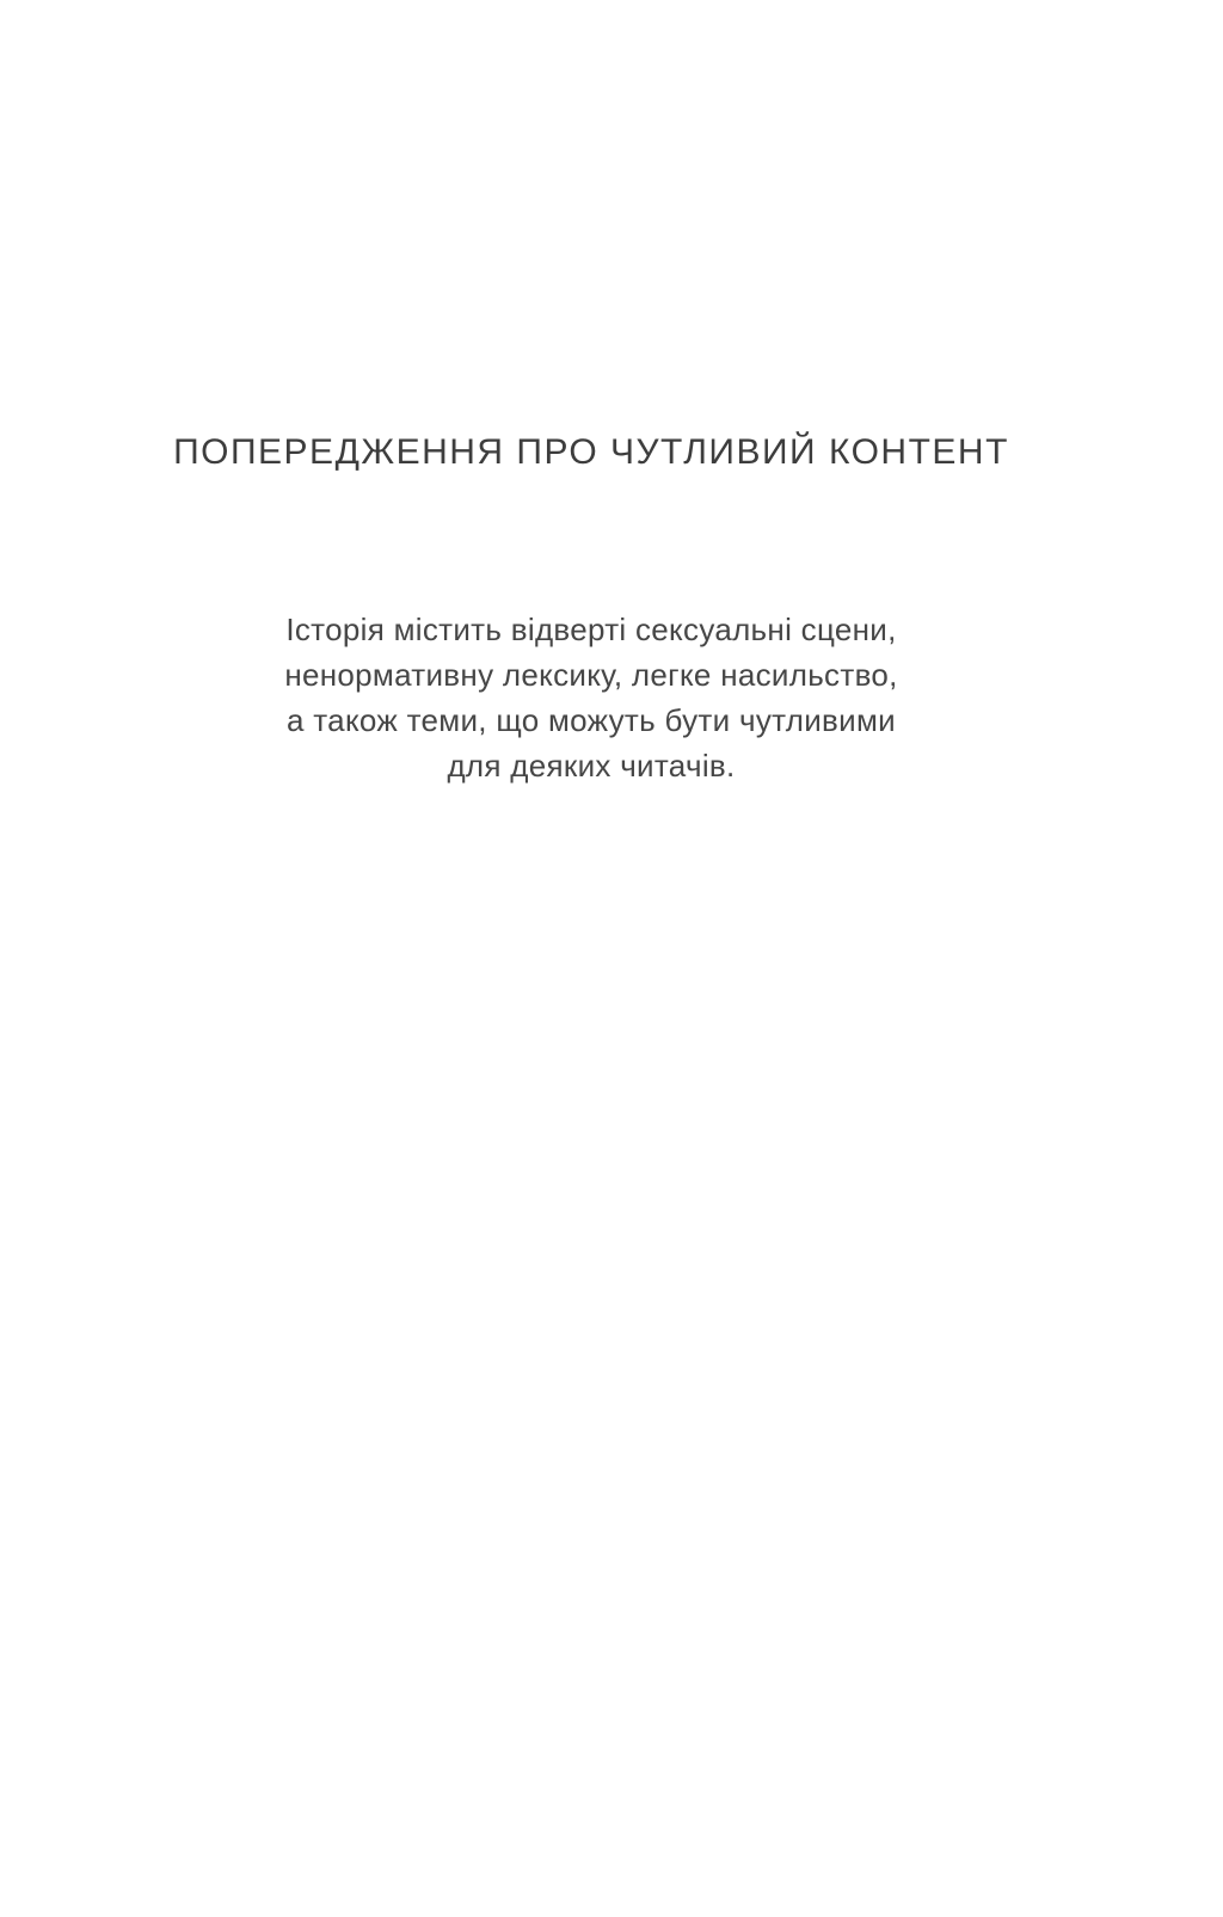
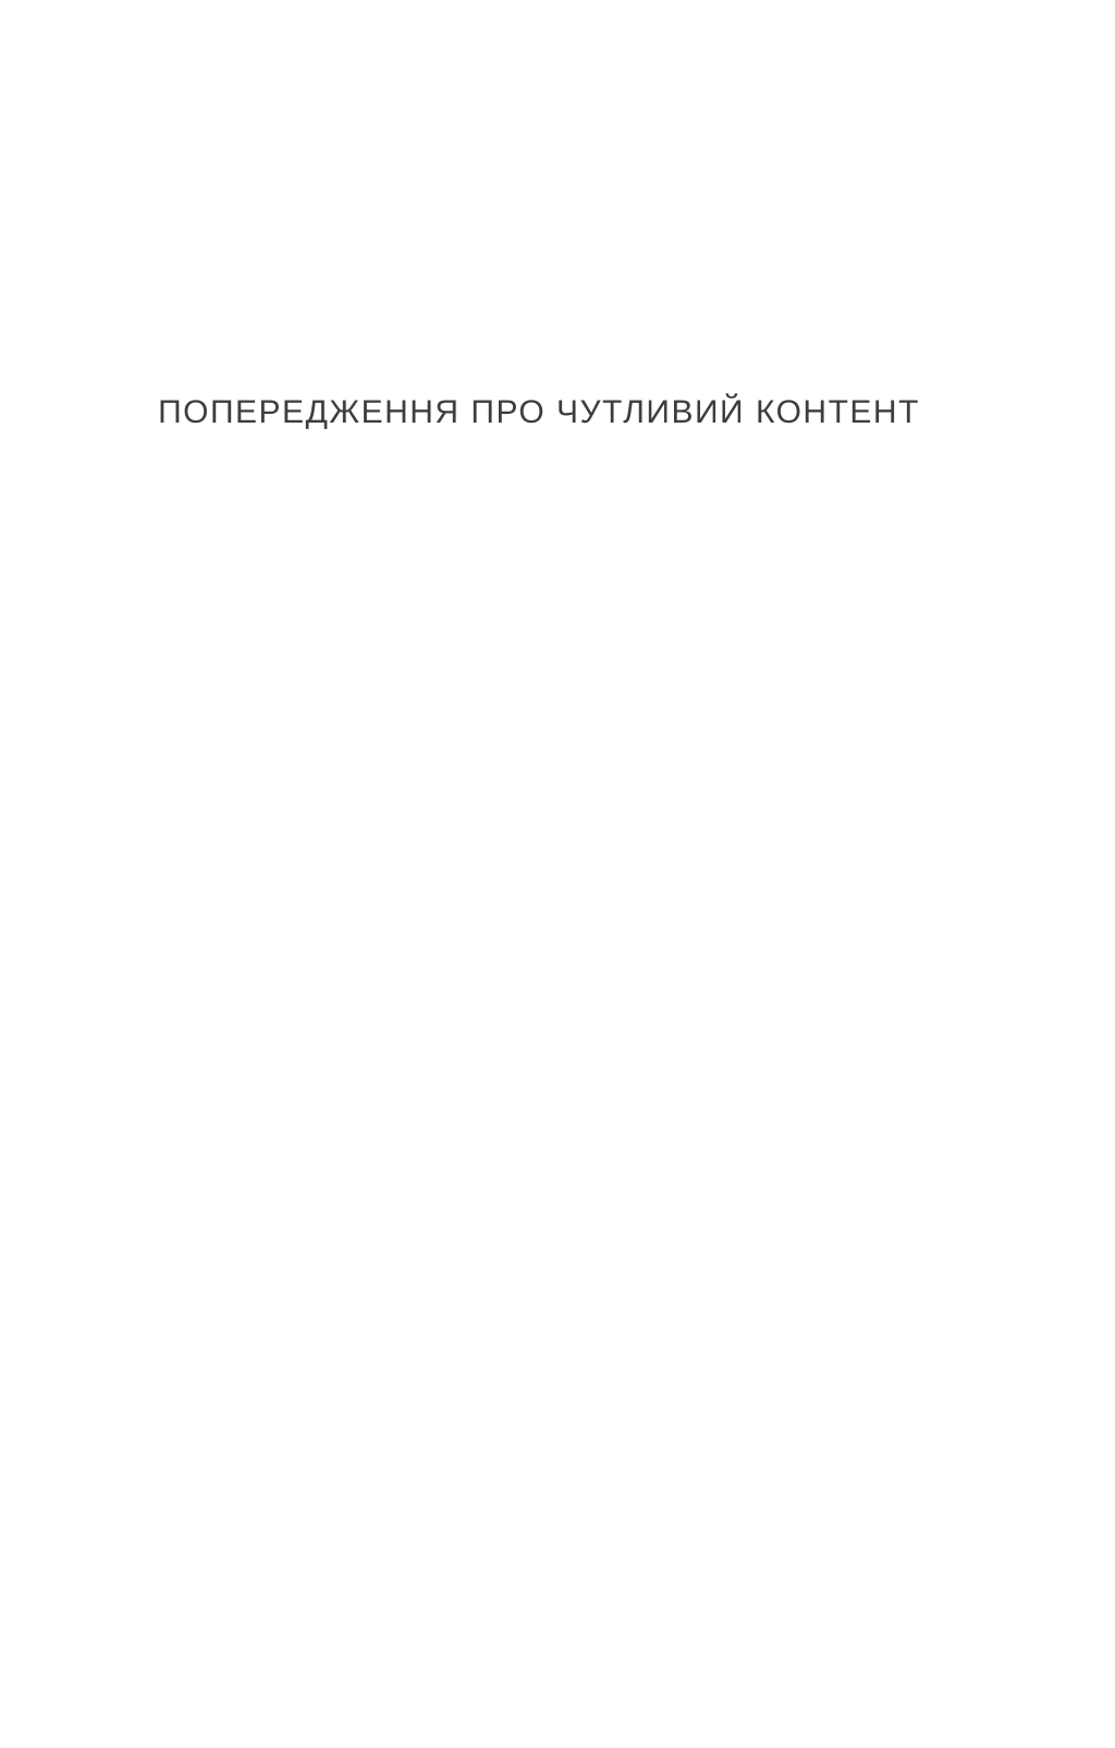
  ПОПЕРЕДЖЕННЯ ПРО ЧУТЛИВИЙ КОНТЕНТ
- Історія містить відверті сексуальні сцени,
- ненормативну лексику, легке насильство,
- а також теми, що можуть бути чутливими
- для деяких читачів.
